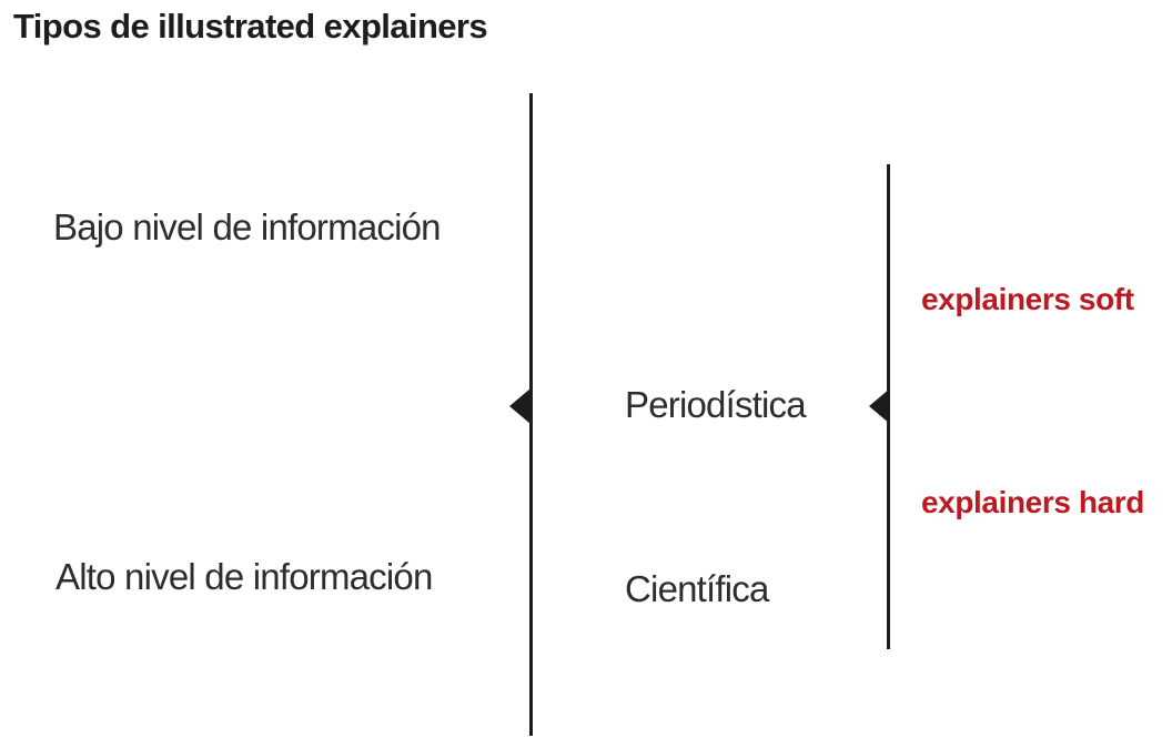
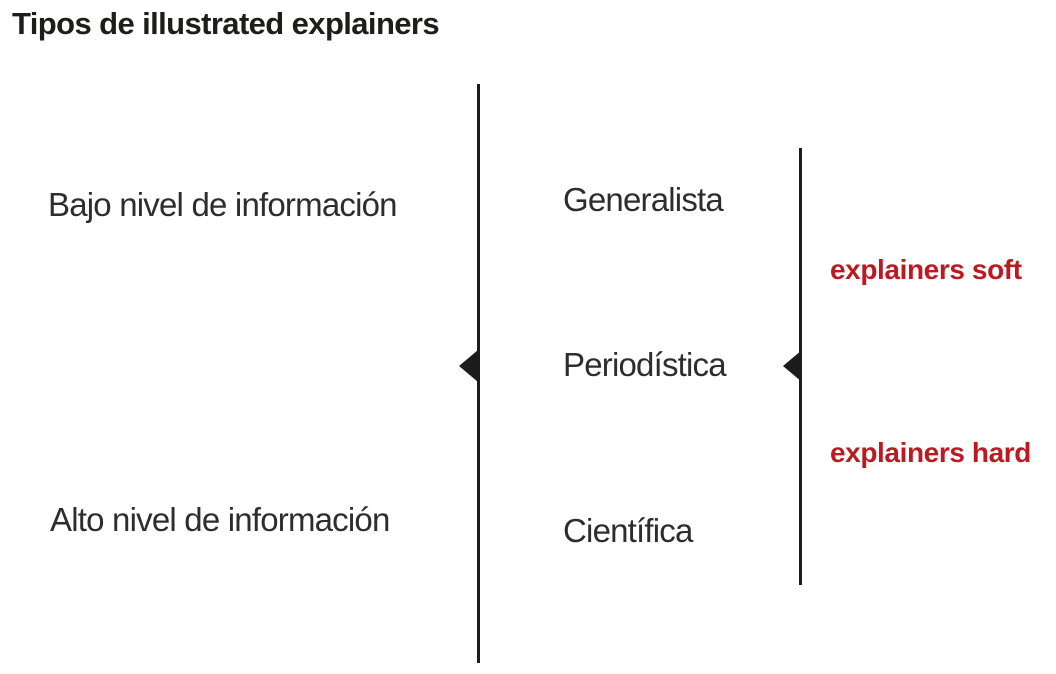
  Tipos de illustrated explainers
  Bajo nivel de información
  Alto nivel de información
+ Generalista
  Periodística
  Científica
  explainers soft
  explainers hard
